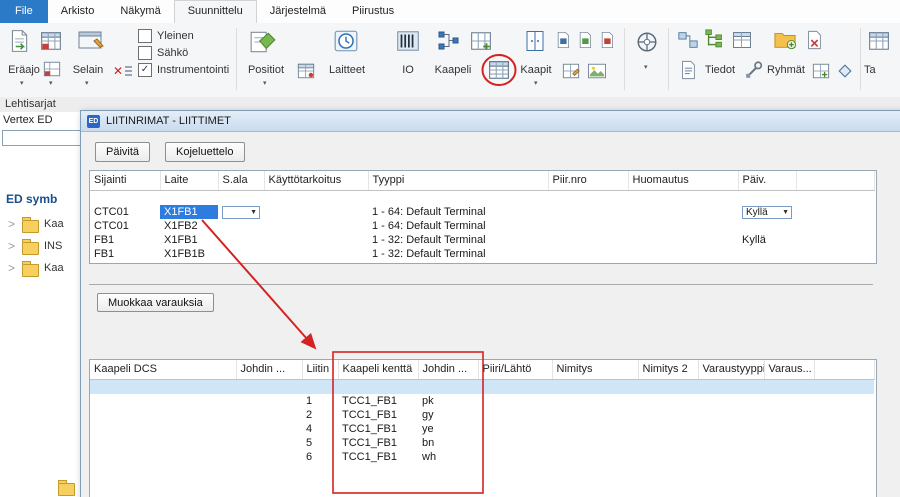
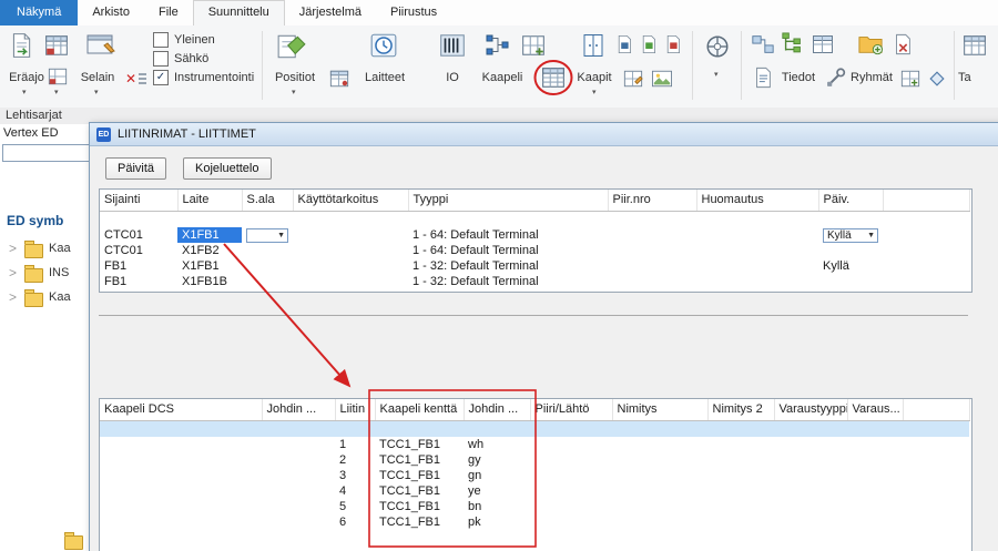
- File
+ Näkymä
  Arkisto
- Näkymä
+ File
  Suunnittelu
  Järjestelmä
  Piirustus
  Eräajo
  Selain
  ✕
  Yleinen
  Sähkö
  ✓
  Instrumentointi
  Positiot
  Laitteet
  IO
  Kaapeli
  Kaapit
  Tiedot
  Ryhmät
  Ta
  Lehtisarjat
  Vertex ED
  ED symb
  >
  Kaa
  >
  INS
  >
  Kaa
  LIITINRIMAT - LIITTIMET
  Päivitä
  Kojeluettelo
  Sijainti	Laite	S.ala	Käyttötarkoitus	Tyyppi	Piir.nro	Huomautus	Päiv.
  CTC01	X1FB1			1 - 64: Default Terminal			Kyllä
  CTC01	X1FB2			1 - 64: Default Terminal
  FB1	X1FB1			1 - 32: Default Terminal			Kyllä
  FB1	X1FB1B			1 - 32: Default Terminal
- Muokkaa varauksia
  Kaapeli DCS	Johdin ...	Liitin	Kaapeli kenttä	Johdin ...	Piiri/Lähtö	Nimitys	Nimitys 2	Varaustyypp	Varaus...
- 		1	TCC1_FB1	pk
+ 		1	TCC1_FB1	wh
  		2	TCC1_FB1	gy
+ 		3	TCC1_FB1	gn
  		4	TCC1_FB1	ye
  		5	TCC1_FB1	bn
- 		6	TCC1_FB1	wh
+ 		6	TCC1_FB1	pk
